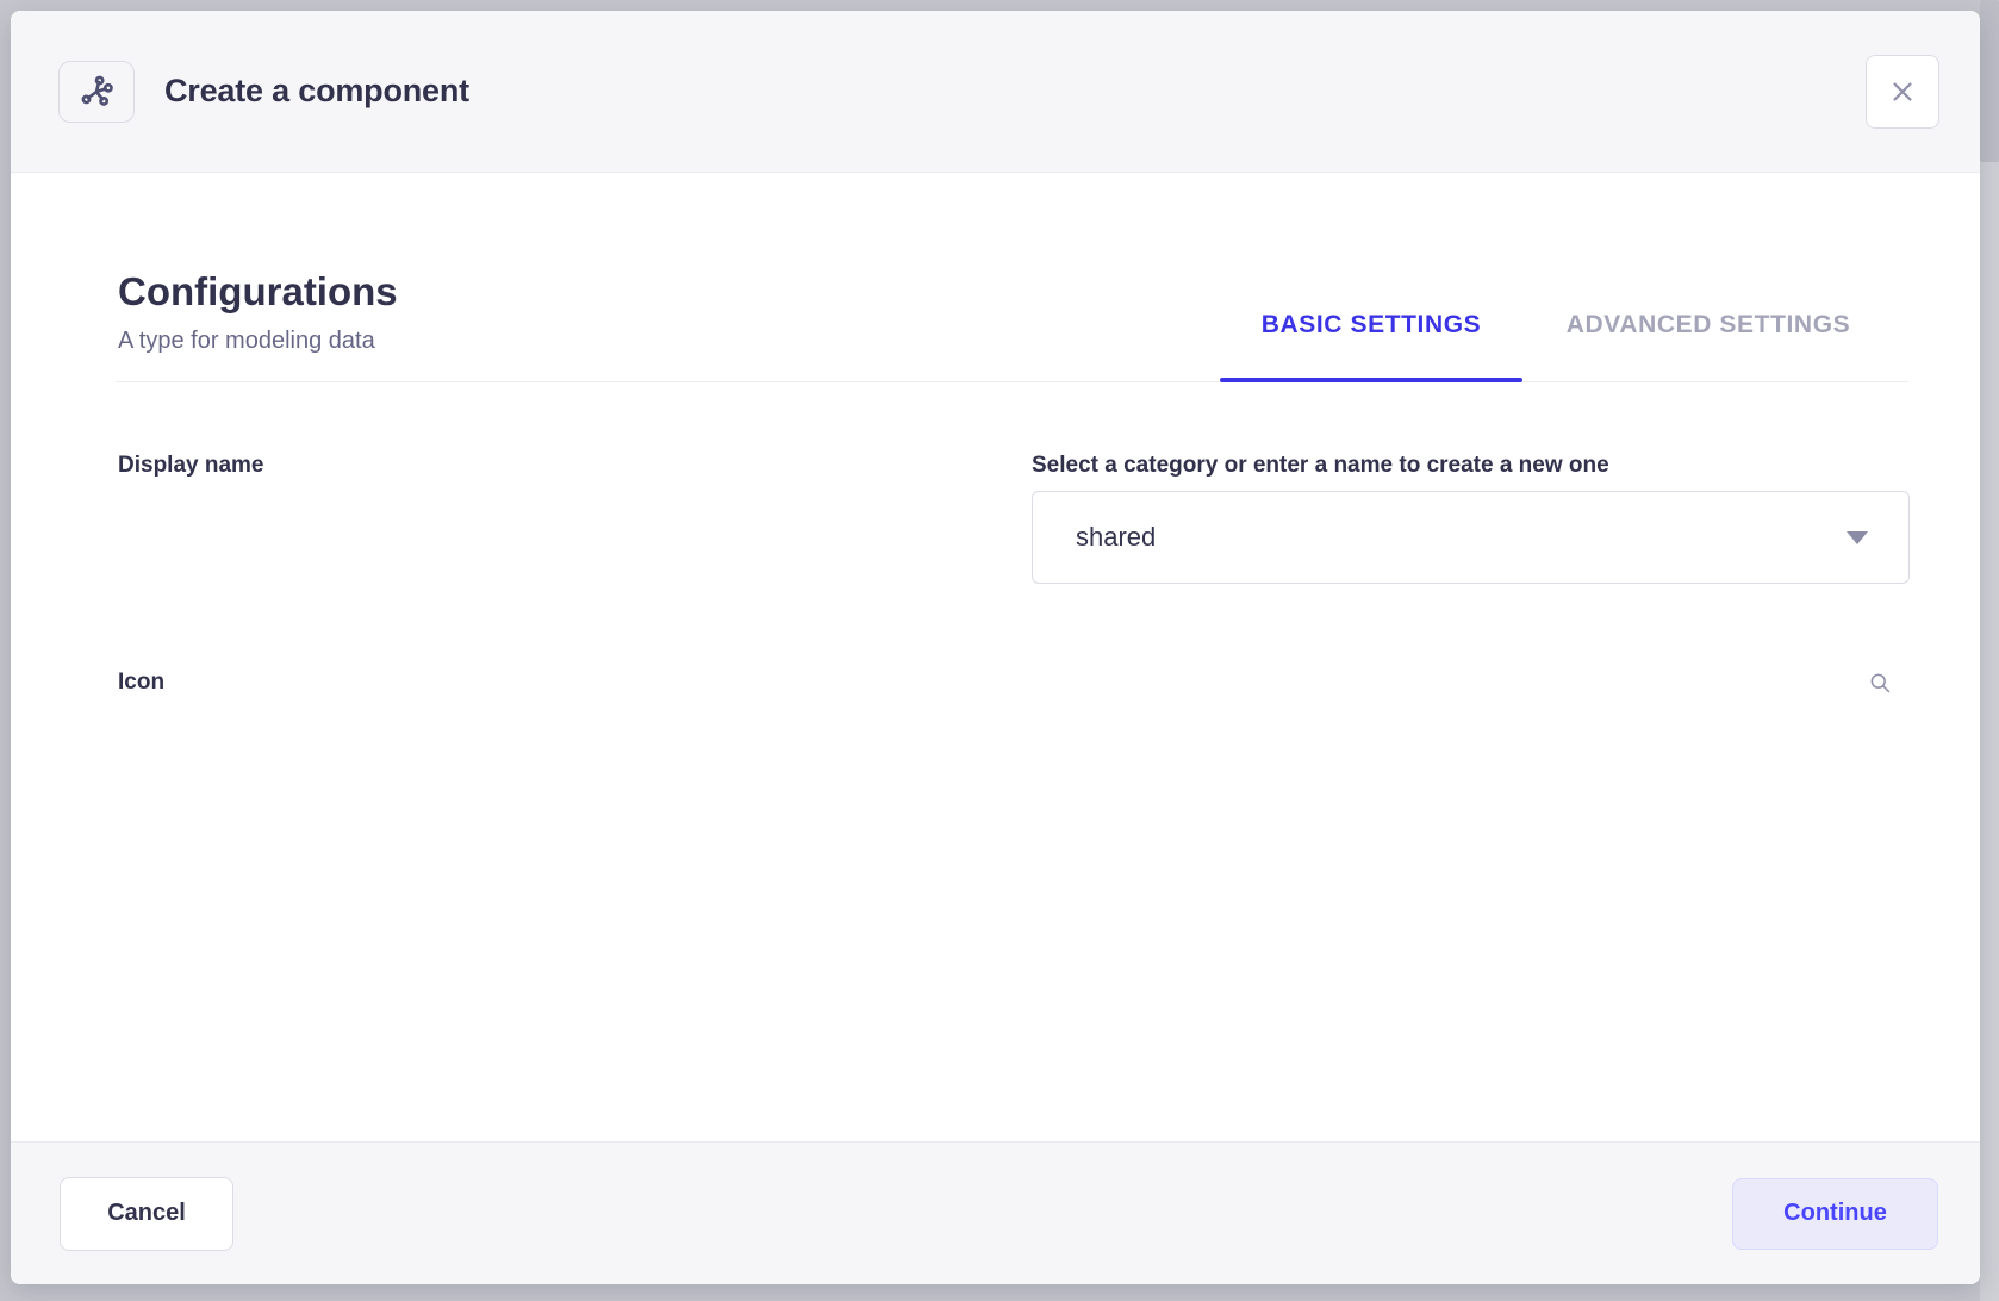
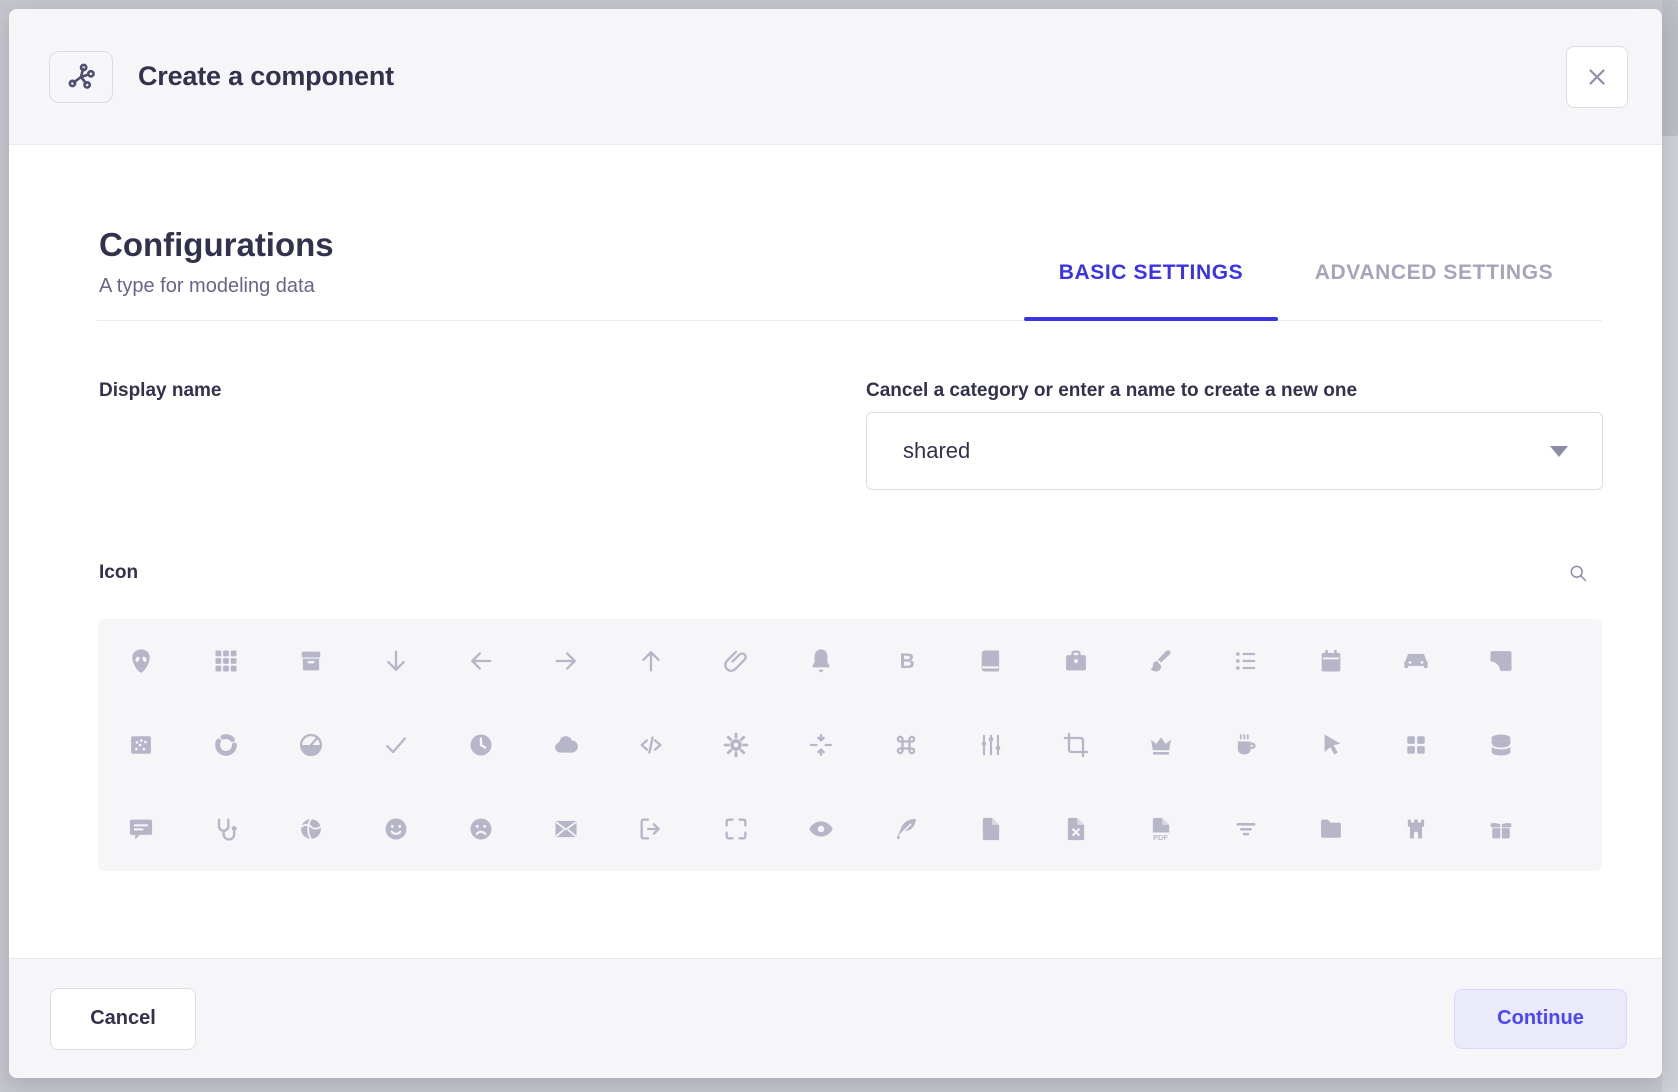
  Create a component
  Configurations
  A type for modeling data
  BASIC SETTINGS
  ADVANCED SETTINGS
  Display name
- Select a category or enter a name to create a new one
+ Cancel a category or enter a name to create a new one
  shared
  Icon
+ B
+ PDF
  Cancel
  Continue
